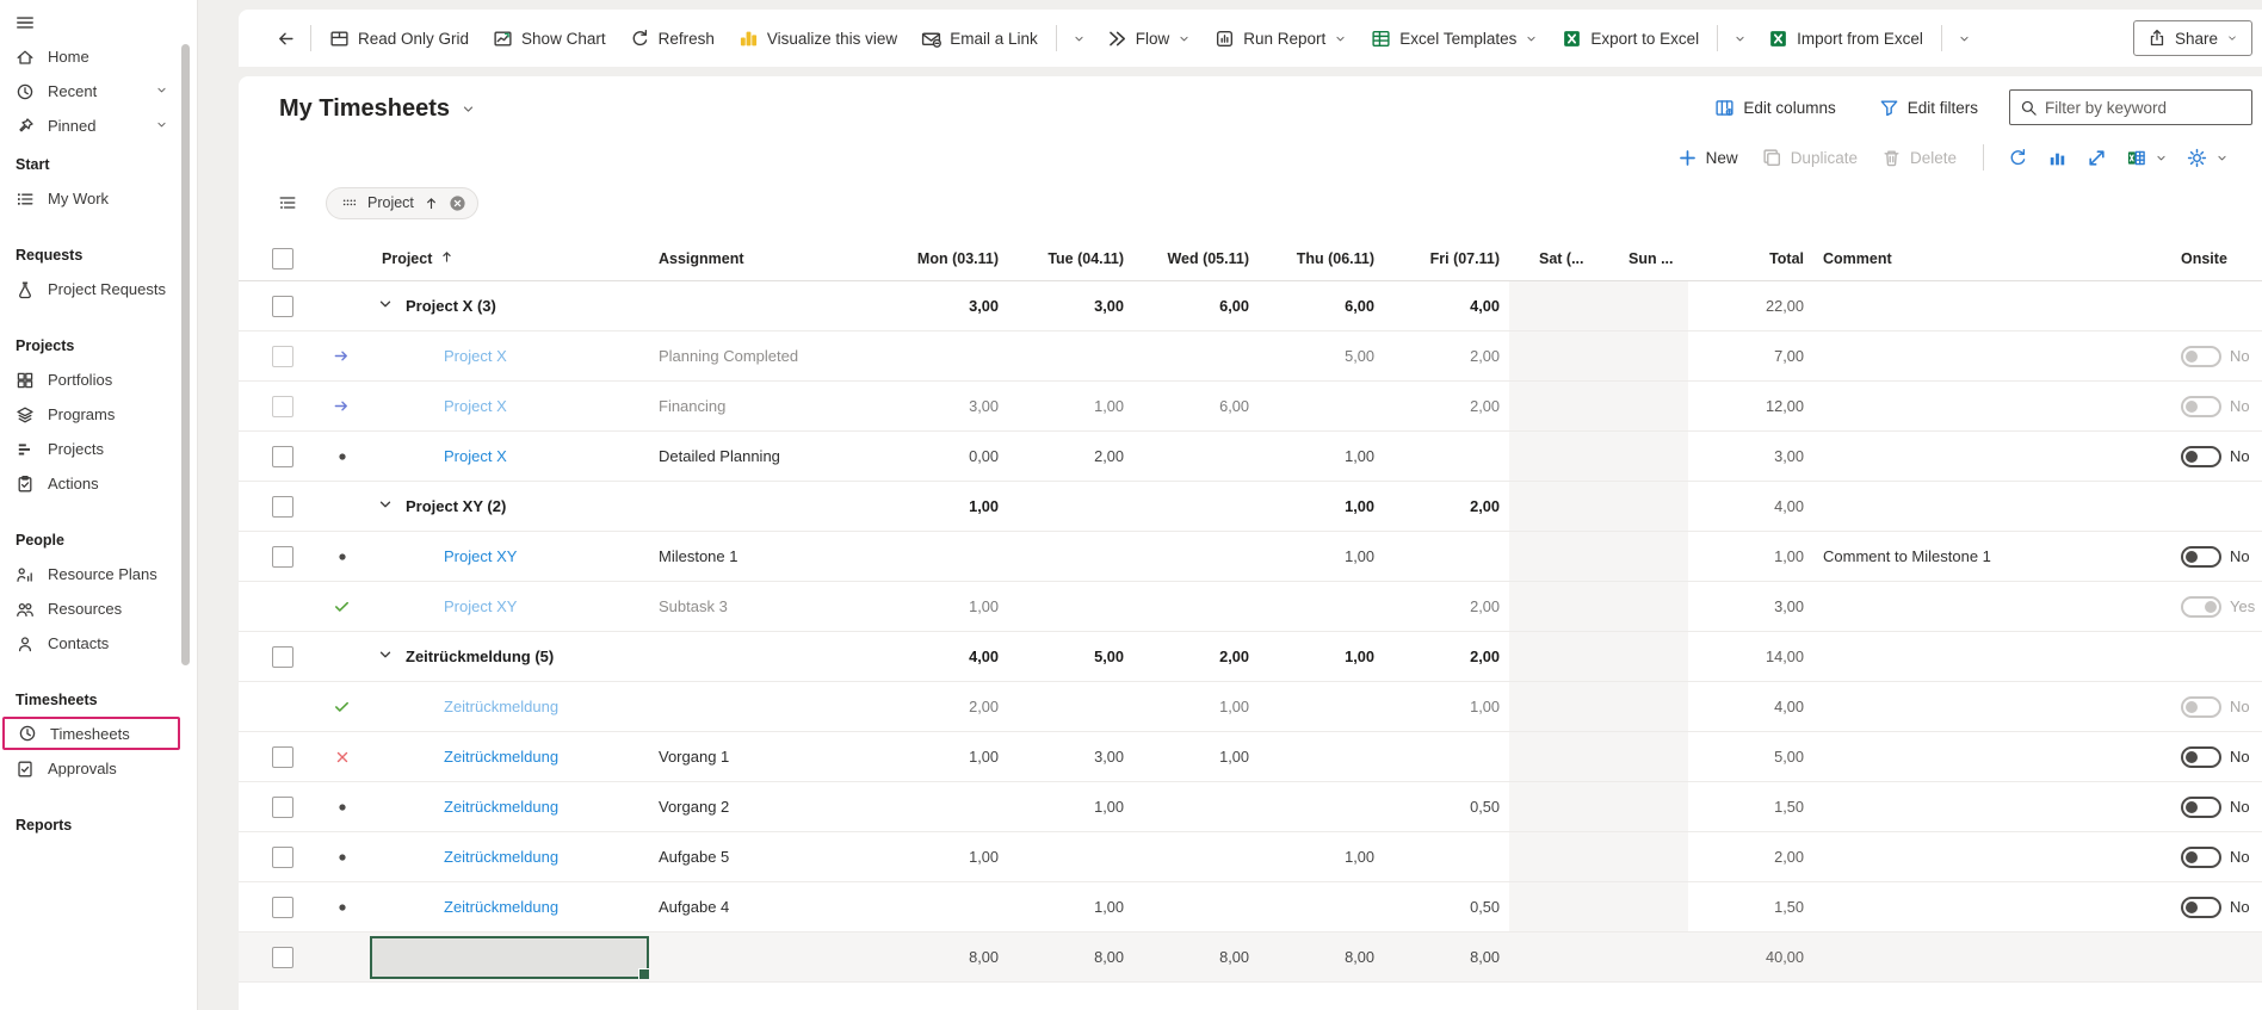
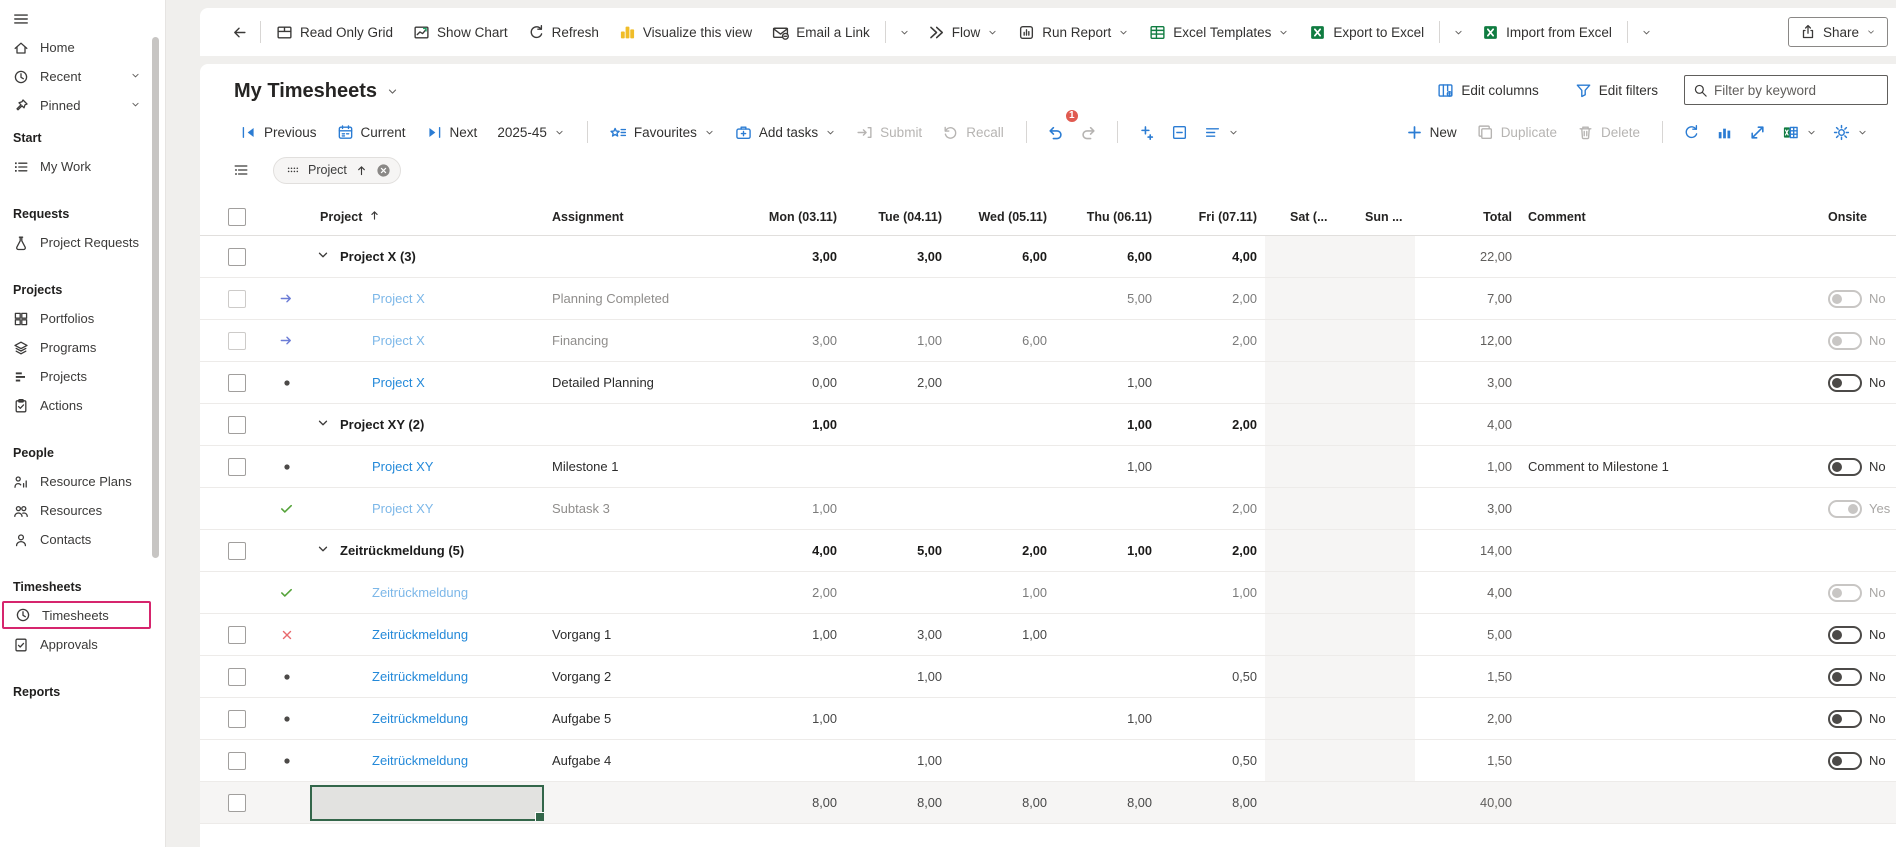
  Home
  Recent
  Pinned
  Start
  My Work
  Requests
  Project Requests
  Projects
  Portfolios
  Programs
  Projects
  Actions
  People
  Resource Plans
  Resources
  Contacts
  Timesheets
  Timesheets
  Approvals
  Reports
  Read Only Grid
  Show Chart
  Refresh
  Visualize this view
  Email a Link
  Flow
  Run Report
  Excel Templates
  Export to Excel
  Import from Excel
  Share
  My Timesheets
  Edit columns
  Edit filters
  Filter by keyword
+ Previous
+ Current
+ Next
+ 2025-45
+ Favourites
+ Add tasks
+ Submit
+ Recall
+ 1
  New
  Duplicate
  Delete
  Project
  Project
  Assignment
  Mon (03.11)
  Tue (04.11)
  Wed (05.11)
  Thu (06.11)
  Fri (07.11)
  Sat (...
  Sun ...
  Total
  Comment
  Onsite
  Project X (3)
  3,00
  3,00
  6,00
  6,00
  4,00
  22,00
  Project X
  Planning Completed
  5,00
  2,00
  7,00
  No
  Project X
  Financing
  3,00
  1,00
  6,00
  2,00
  12,00
  No
  Project X
  Detailed Planning
  0,00
  2,00
  1,00
  3,00
  No
  Project XY (2)
  1,00
  1,00
  2,00
  4,00
  Project XY
  Milestone 1
  1,00
  1,00
  Comment to Milestone 1
  No
  Project XY
  Subtask 3
  1,00
  2,00
  3,00
  Yes
  Zeitrückmeldung (5)
  4,00
  5,00
  2,00
  1,00
  2,00
  14,00
  Zeitrückmeldung
  2,00
  1,00
  1,00
  4,00
  No
  Zeitrückmeldung
  Vorgang 1
  1,00
  3,00
  1,00
  5,00
  No
  Zeitrückmeldung
  Vorgang 2
  1,00
  0,50
  1,50
  No
  Zeitrückmeldung
  Aufgabe 5
  1,00
  1,00
  2,00
  No
  Zeitrückmeldung
  Aufgabe 4
  1,00
  0,50
  1,50
  No
  8,00
  8,00
  8,00
  8,00
  8,00
  40,00
